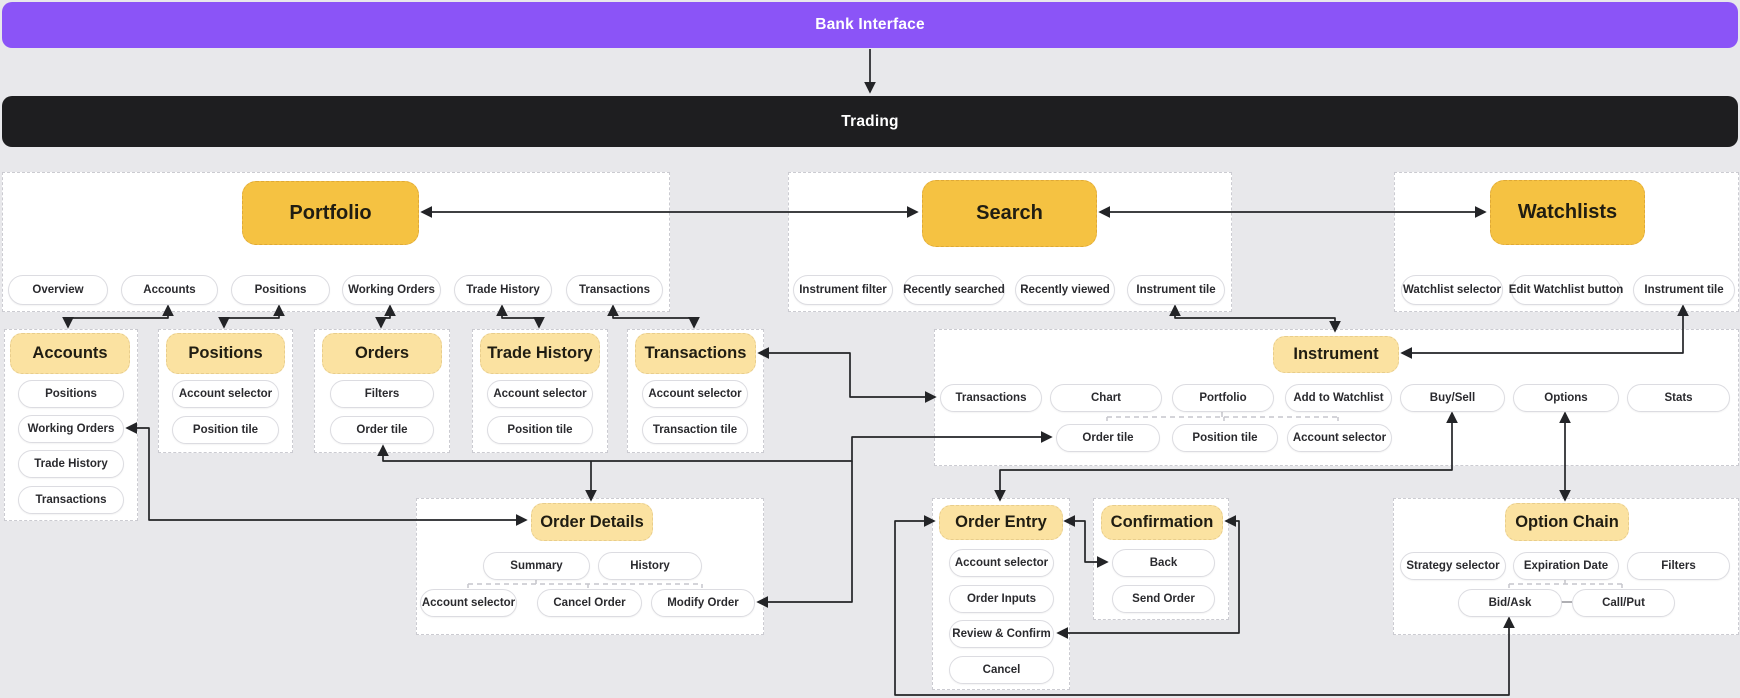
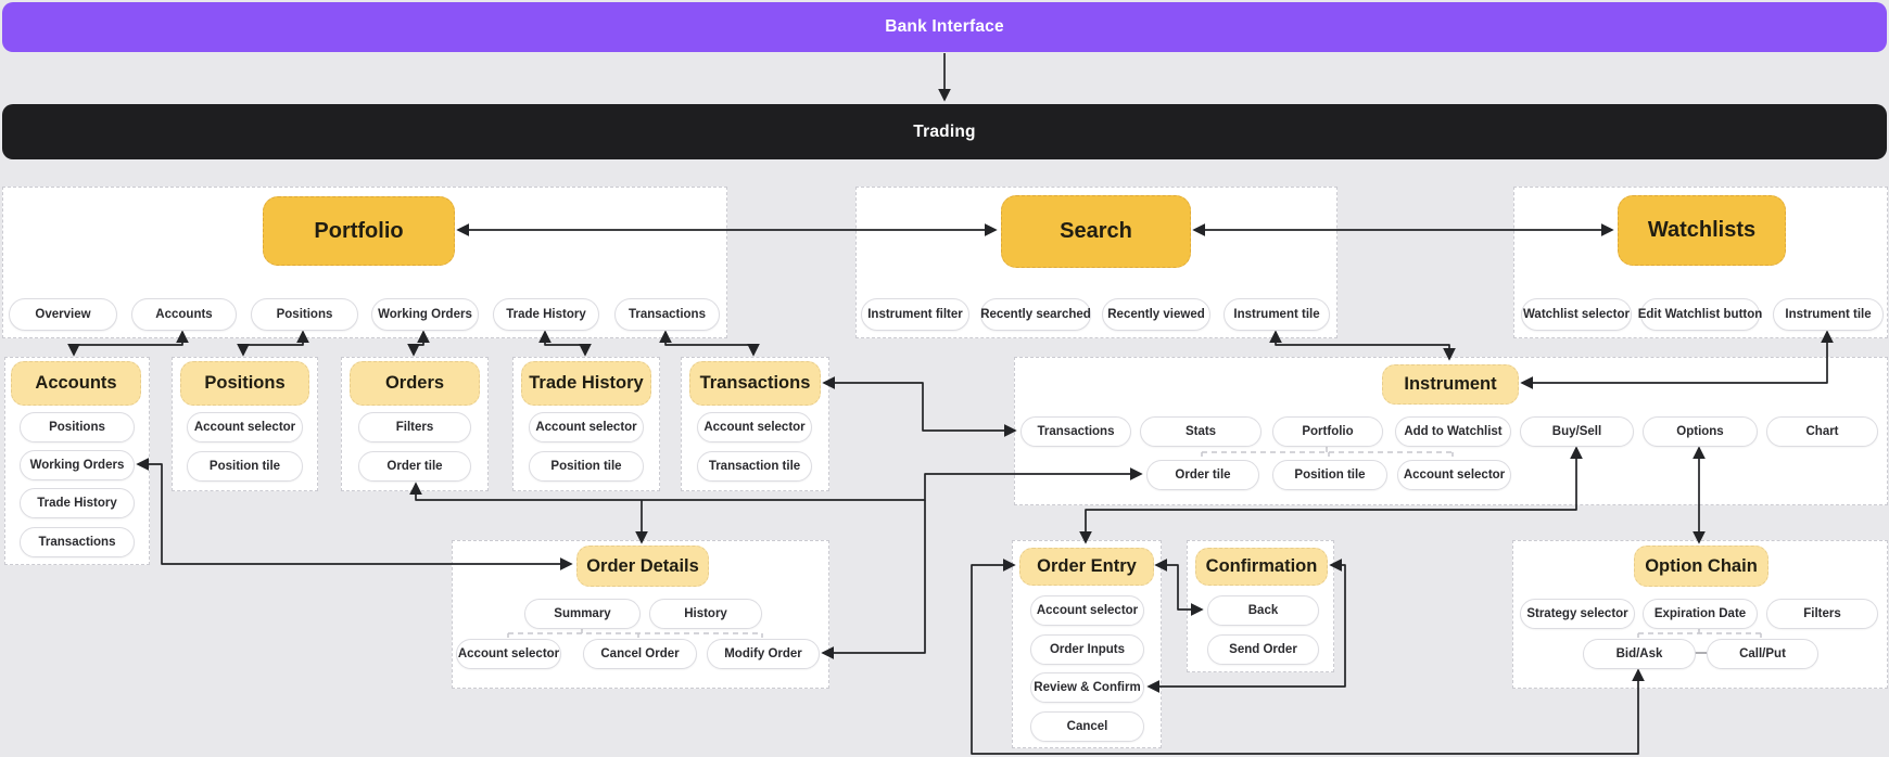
  Bank Interface
  Trading
  Portfolio
  Search
  Watchlists
  Overview
  Accounts
  Positions
  Working Orders
  Trade History
  Transactions
  Instrument filter
  Recently searched
  Recently viewed
  Instrument tile
  Watchlist selector
  Edit Watchlist button
  Instrument tile
  Accounts
  Positions
  Orders
  Trade History
  Transactions
  Instrument
  Positions
  Working Orders
  Trade History
  Transactions
  Account selector
  Position tile
  Filters
  Order tile
  Account selector
  Position tile
  Account selector
  Transaction tile
  Transactions
- Chart
+ Stats
  Portfolio
  Add to Watchlist
  Buy/Sell
  Options
- Stats
+ Chart
  Order tile
  Position tile
  Account selector
  Order Details
  Order Entry
  Confirmation
  Option Chain
  Summary
  History
  Account selector
  Cancel Order
  Modify Order
  Account selector
  Order Inputs
  Review & Confirm
  Cancel
  Back
  Send Order
  Strategy selector
  Expiration Date
  Filters
  Bid/Ask
  Call/Put
